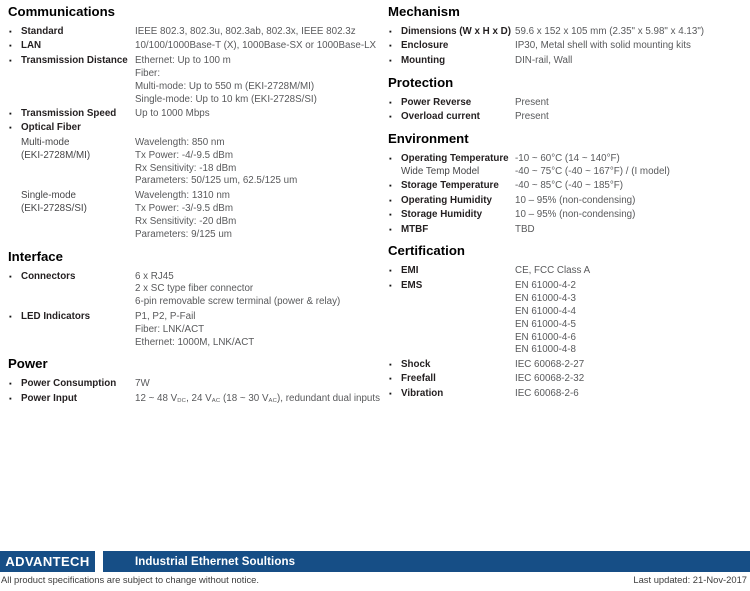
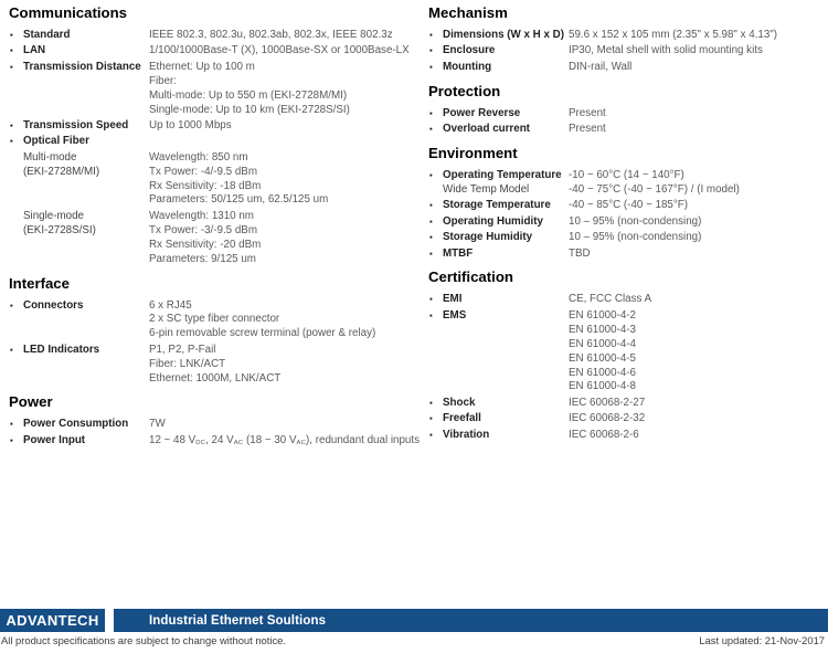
  Communications
  ▪
  Standard
  IEEE 802.3, 802.3u, 802.3ab, 802.3x, IEEE 802.3z
  ▪
  LAN
- 10/100/1000Base-T (X), 1000Base-SX or 1000Base-LX
+ 1/100/1000Base-T (X), 1000Base-SX or 1000Base-LX
  ▪
  Transmission Distance
  Ethernet: Up to 100 m
  Fiber:
  Multi-mode: Up to 550 m (EKI-2728M/MI)
  Single-mode: Up to 10 km (EKI-2728S/SI)
  ▪
  Transmission Speed
  Up to 1000 Mbps
  ▪
  Optical Fiber
  Multi-mode
  (EKI-2728M/MI)
  Wavelength: 850 nm
  Tx Power: -4/-9.5 dBm
  Rx Sensitivity: -18 dBm
  Parameters: 50/125 um, 62.5/125 um
  Single-mode
  (EKI-2728S/SI)
  Wavelength: 1310 nm
  Tx Power: -3/-9.5 dBm
  Rx Sensitivity: -20 dBm
  Parameters: 9/125 um
  Interface
  ▪
  Connectors
  6 x RJ45
  2 x SC type fiber connector
  6-pin removable screw terminal (power & relay)
  ▪
  LED Indicators
  P1, P2, P-Fail
  Fiber: LNK/ACT
  Ethernet: 1000M, LNK/ACT
  Power
  ▪
  Power Consumption
  7W
  ▪
  Power Input
  12 ~ 48 V , 24 V (18 ~ 30 V ), redundant dual inputs
  Mechanism
  ▪
  Dimensions (W x H x D)
  59.6 x 152 x 105 mm (2.35" x 5.98" x 4.13")
  ▪
  Enclosure
  IP30, Metal shell with solid mounting kits
  ▪
  Mounting
  DIN-rail, Wall
  Protection
  ▪
  Power Reverse
  Present
  ▪
  Overload current
  Present
  Environment
  ▪
  Operating Temperature
  Wide Temp Model
  -10 ~ 60°C (14 ~ 140°F)
  -40 ~ 75°C (-40 ~ 167°F) / (I model)
  ▪
  Storage Temperature
  -40 ~ 85°C (-40 ~ 185°F)
  ▪
  Operating Humidity
  10 – 95% (non-condensing)
  ▪
  Storage Humidity
  10 – 95% (non-condensing)
  ▪
  MTBF
  TBD
  Certification
  ▪
  EMI
  CE, FCC Class A
  ▪
  EMS
  EN 61000-4-2
  EN 61000-4-3
  EN 61000-4-4
  EN 61000-4-5
  EN 61000-4-6
  EN 61000-4-8
  ▪
  Shock
  IEC 60068-2-27
  ▪
  Freefall
  IEC 60068-2-32
  ▪
  Vibration
  IEC 60068-2-6
  ADVANTECH
  Industrial Ethernet Soultions
  All product specifications are subject to change without notice.
  Last updated: 21-Nov-2017
